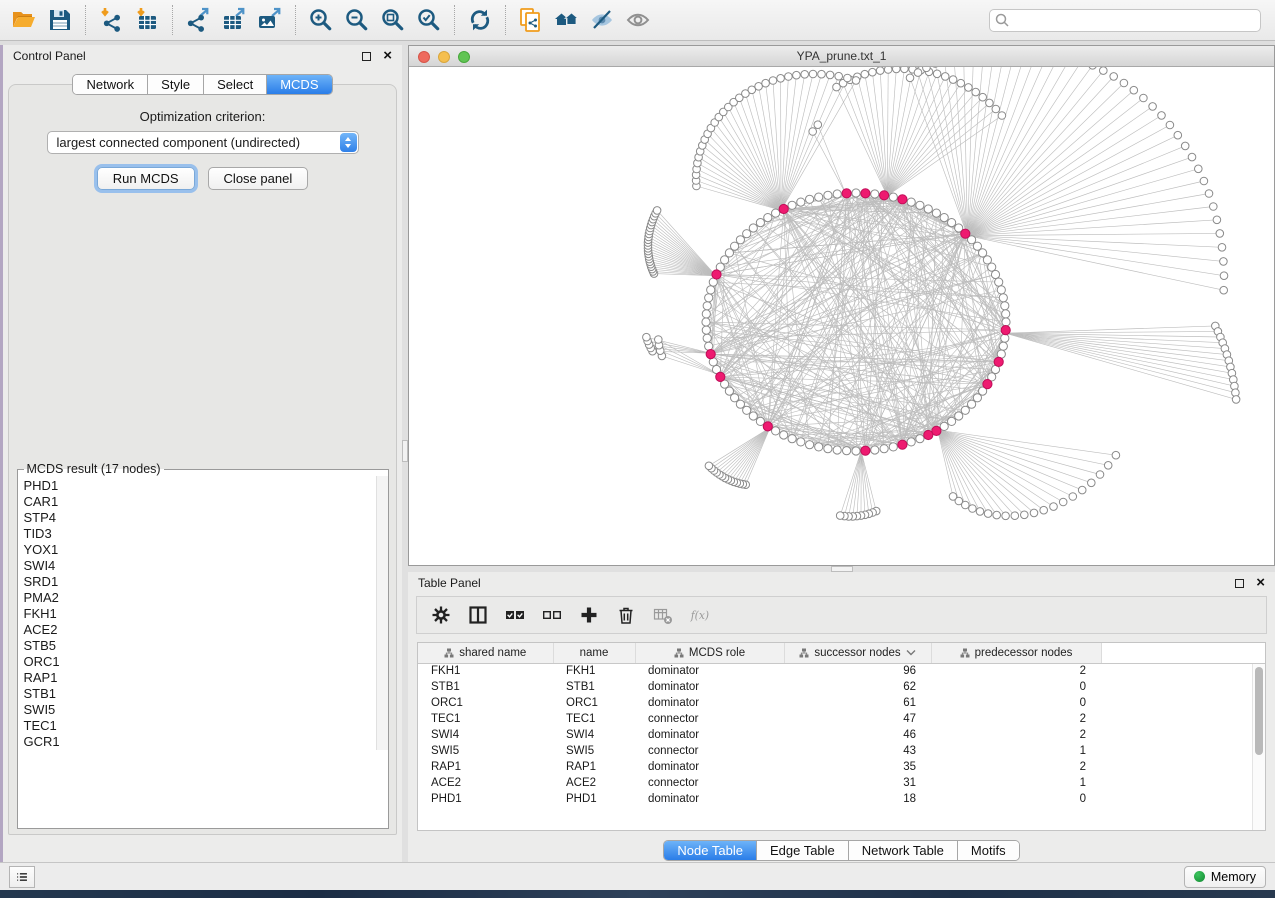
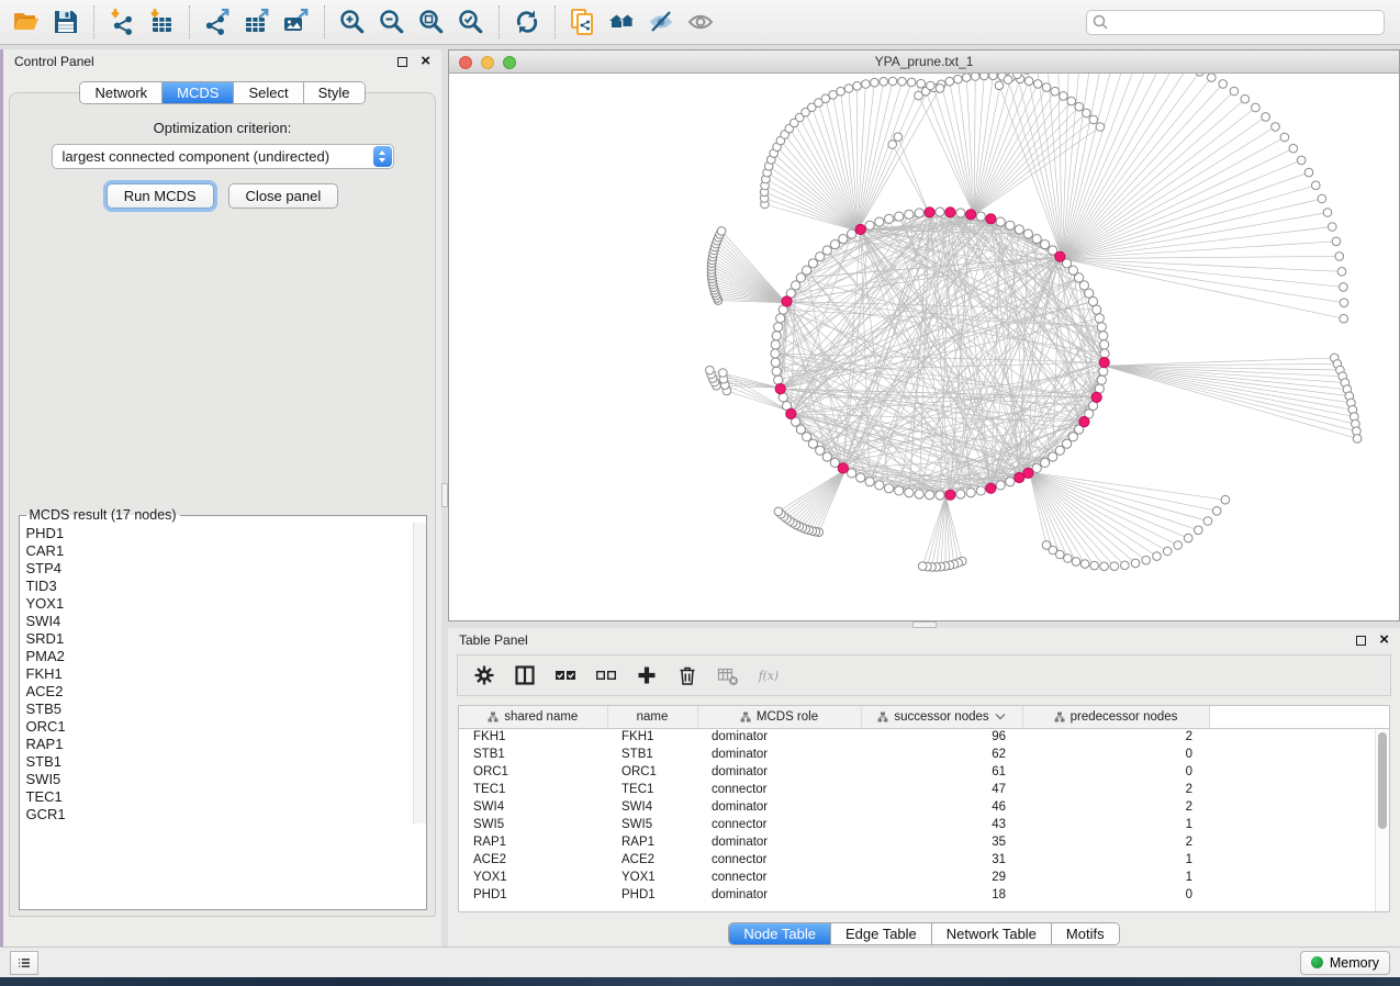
  Control Panel
  ×
  Network
- Style
+ MCDS
  Select
- MCDS
+ Style
  Optimization criterion:
  largest connected component (undirected)
  Run MCDS
  Close panel
  MCDS result (17 nodes)
  PHD1
  CAR1
  STP4
  TID3
  YOX1
  SWI4
  SRD1
  PMA2
  FKH1
  ACE2
  STB5
  ORC1
  RAP1
  STB1
  SWI5
  TEC1
  GCR1
  YPA_prune.txt_1
  Table Panel
  ×
  f(x)
  shared name	name	MCDS role	successor nodes	predecessor nodes
  FKH1	FKH1	dominator	96	2
  STB1	STB1	dominator	62	0
  ORC1	ORC1	dominator	61	0
  TEC1	TEC1	connector	47	2
  SWI4	SWI4	dominator	46	2
  SWI5	SWI5	connector	43	1
  RAP1	RAP1	dominator	35	2
  ACE2	ACE2	connector	31	1
+ YOX1	YOX1	connector	29	1
  PHD1	PHD1	dominator	18	0
  Node Table
  Edge Table
  Network Table
  Motifs
  Memory
